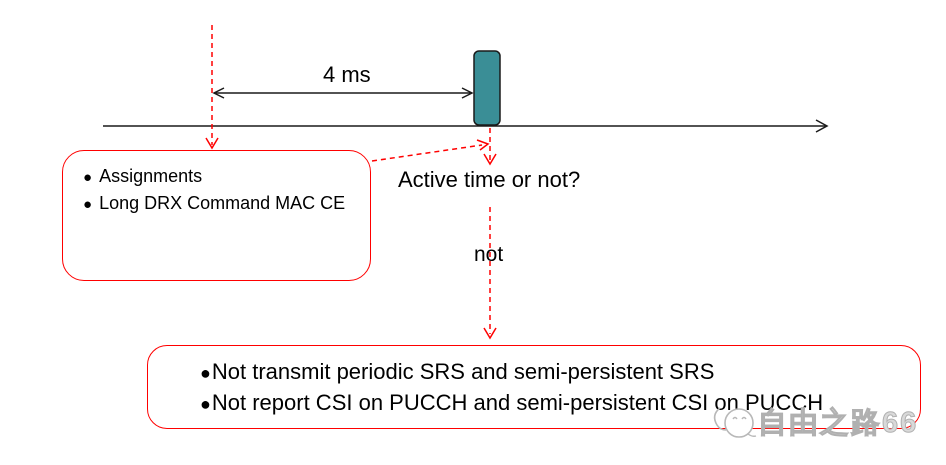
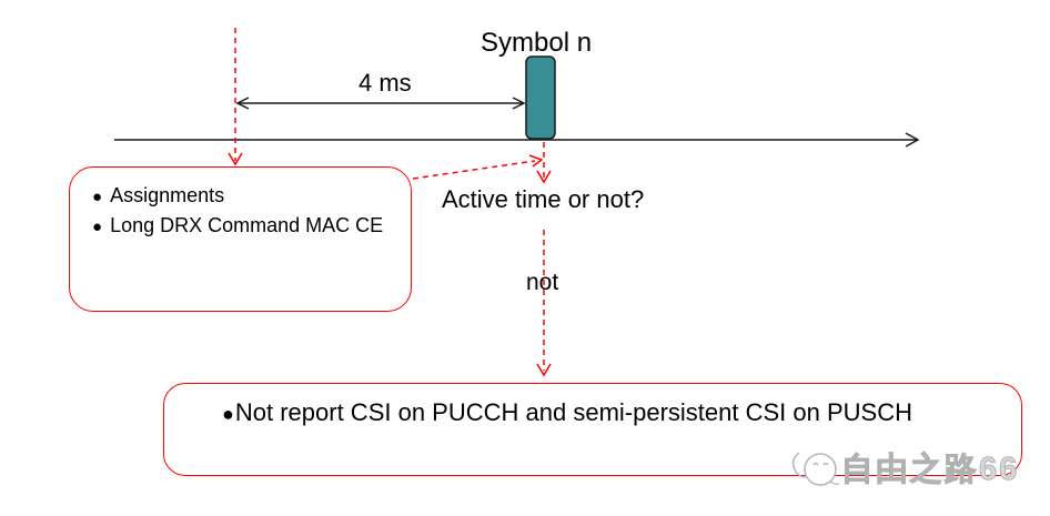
+ Symbol n
  4 ms
  Active time or not?
  not
  ● Assignments
  ● Long DRX Command MAC CE
- ●Not transmit periodic SRS and semi-persistent SRS
- ●Not report CSI on PUCCH and semi-persistent CSI on PUCCH
+ ●Not report CSI on PUCCH and semi-persistent CSI on PUSCH
  自由之路66
